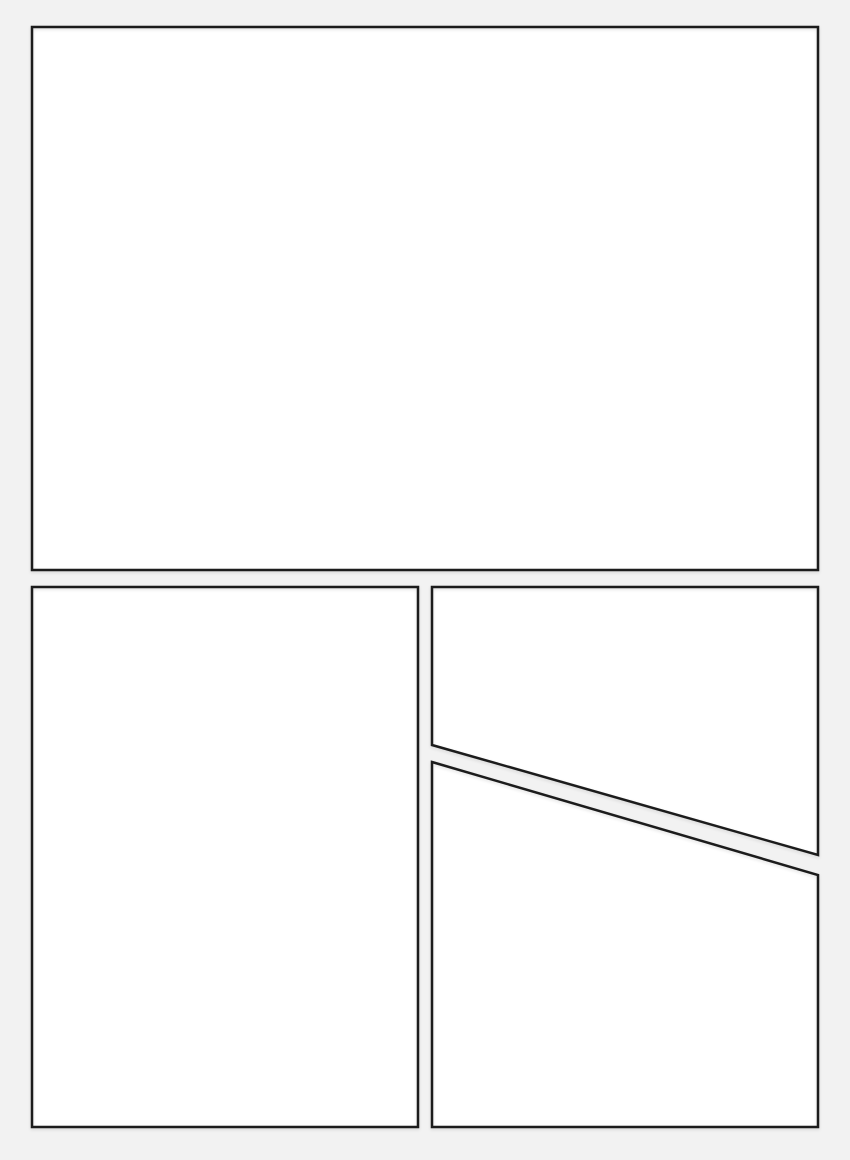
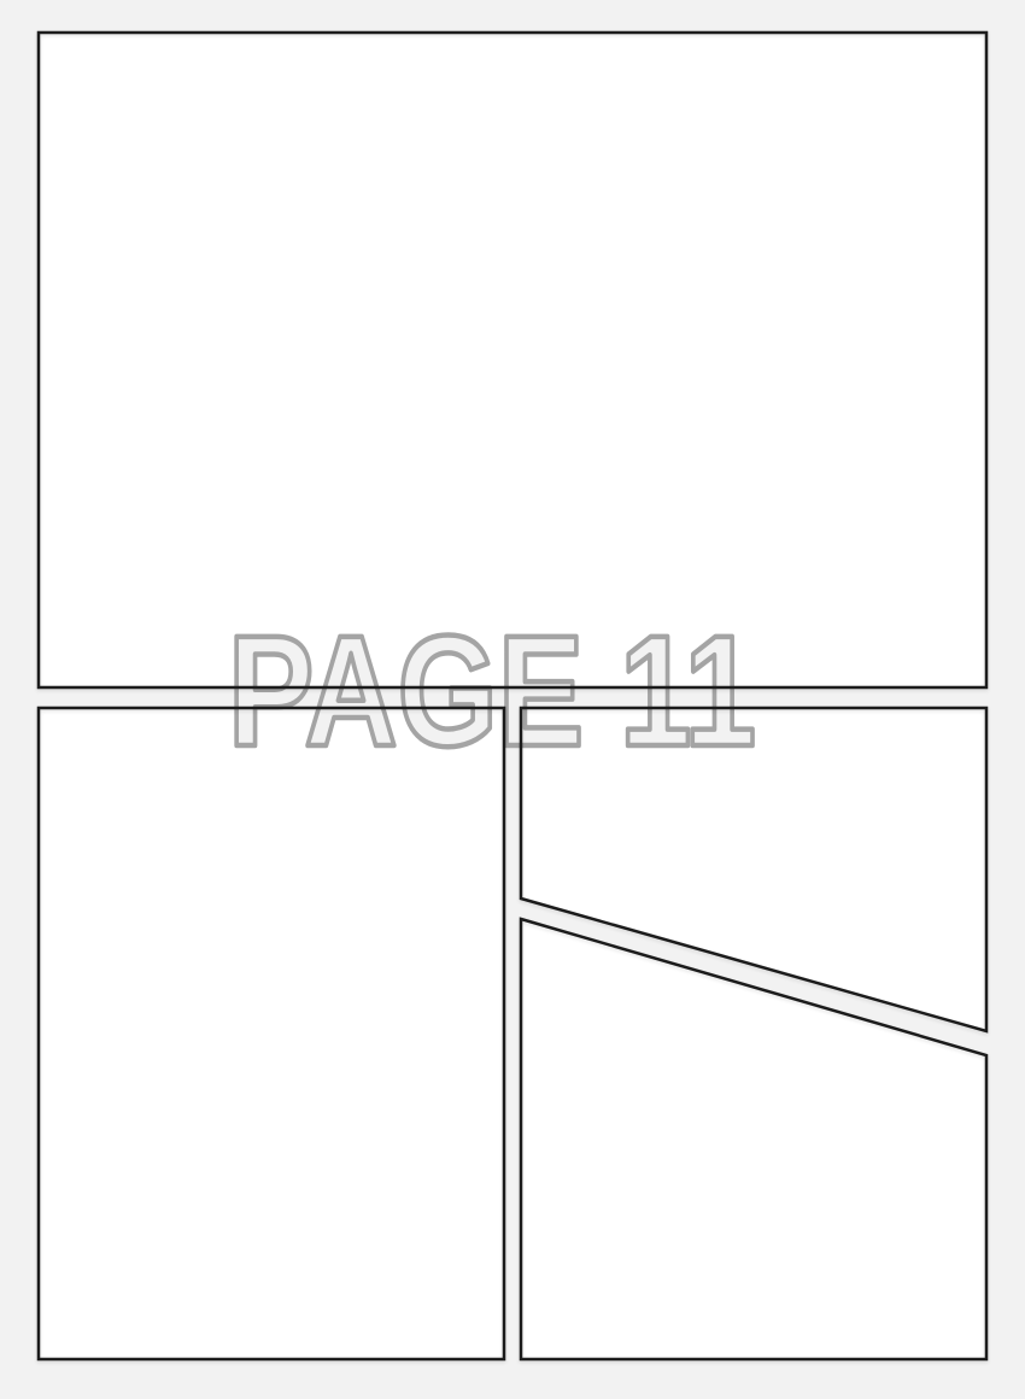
+ PAGE 11
